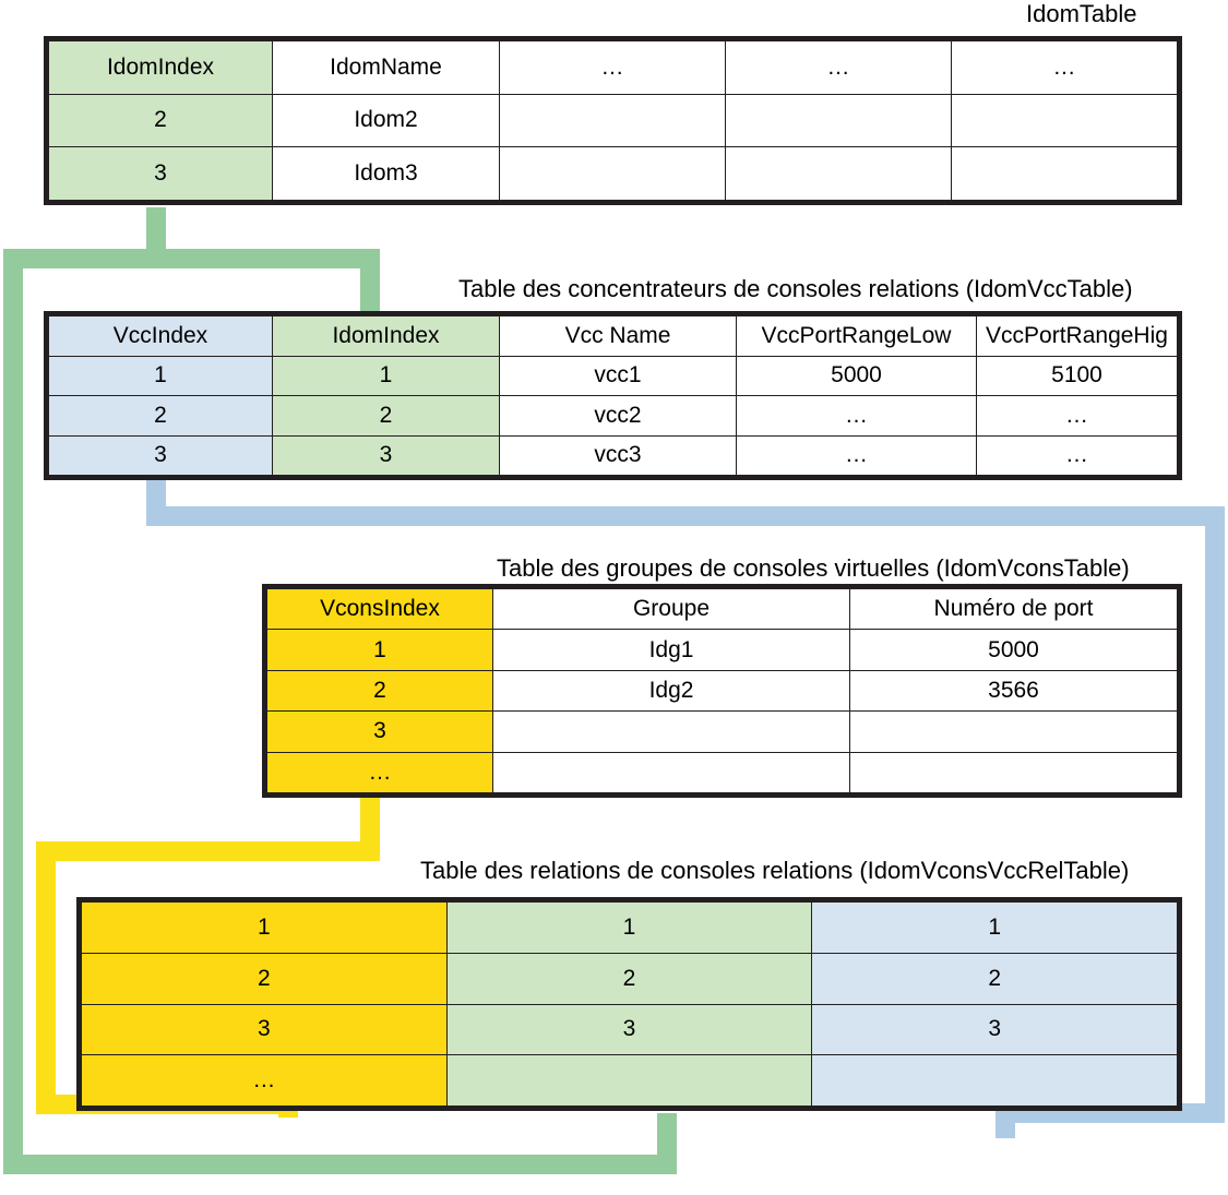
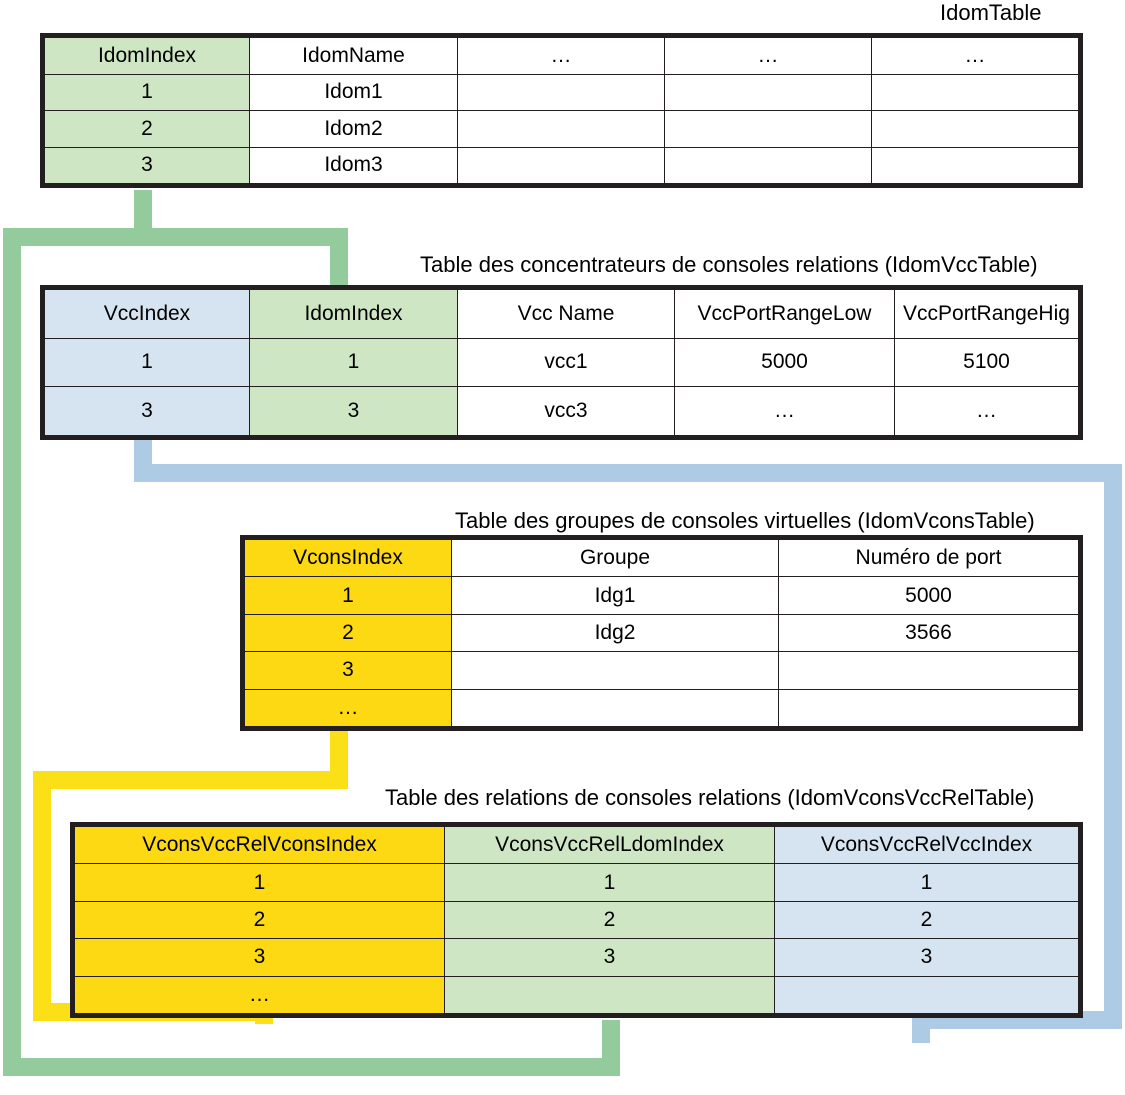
  IdomTable
  IdomIndex	IdomName	…	…	…
+ 1	Idom1
  2	Idom2
  3	Idom3
  Table des concentrateurs de consoles relations (IdomVccTable)
  VccIndex	IdomIndex	Vcc Name	VccPortRangeLow	VccPortRangeHig
  1	1	vcc1	5000	5100
- 2	2	vcc2	…	…
  3	3	vcc3	…	…
  Table des groupes de consoles virtuelles (IdomVconsTable)
  VconsIndex	Groupe	Numéro de port
  1	Idg1	5000
  2	Idg2	3566
  3
  …
  Table des relations de consoles relations (IdomVconsVccRelTable)
+ VconsVccRelVconsIndex	VconsVccRelLdomIndex	VconsVccRelVccIndex
  1	1	1
  2	2	2
  3	3	3
  …
